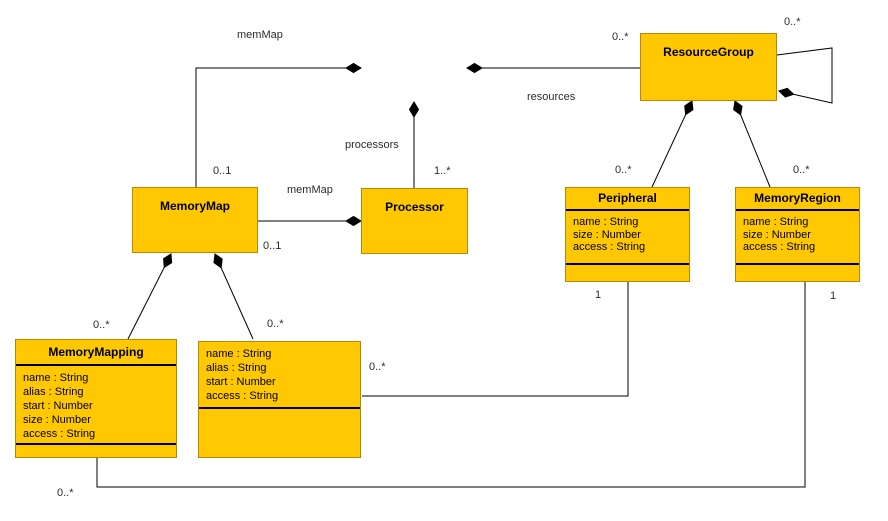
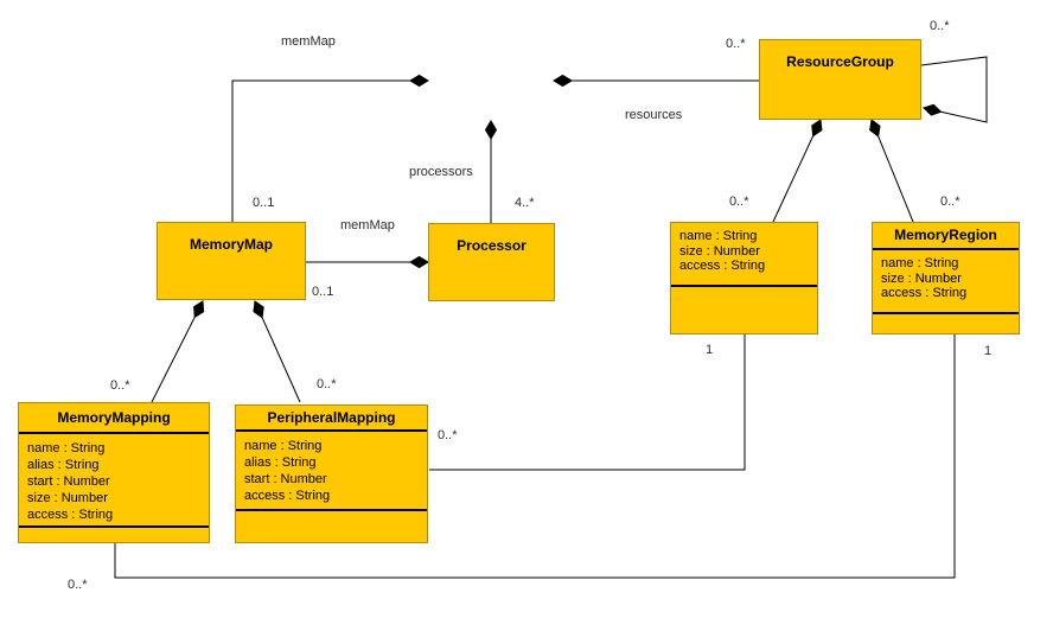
  ResourceGroup
  MemoryMap
  Processor
- Peripheral
  name : String
  size : Number
  access : String
  MemoryRegion
  name : String
  size : Number
  access : String
  MemoryMapping
  name : String
  alias : String
  start : Number
  size : Number
  access : String
+ PeripheralMapping
  name : String
  alias : String
  start : Number
  access : String
  memMap
  0..1
  memMap
  0..1
  processors
- 1..*
+ 4..*
  resources
  0..*
  0..*
  0..*
  0..*
  1
  1
  0..*
  0..*
  0..*
  0..*
